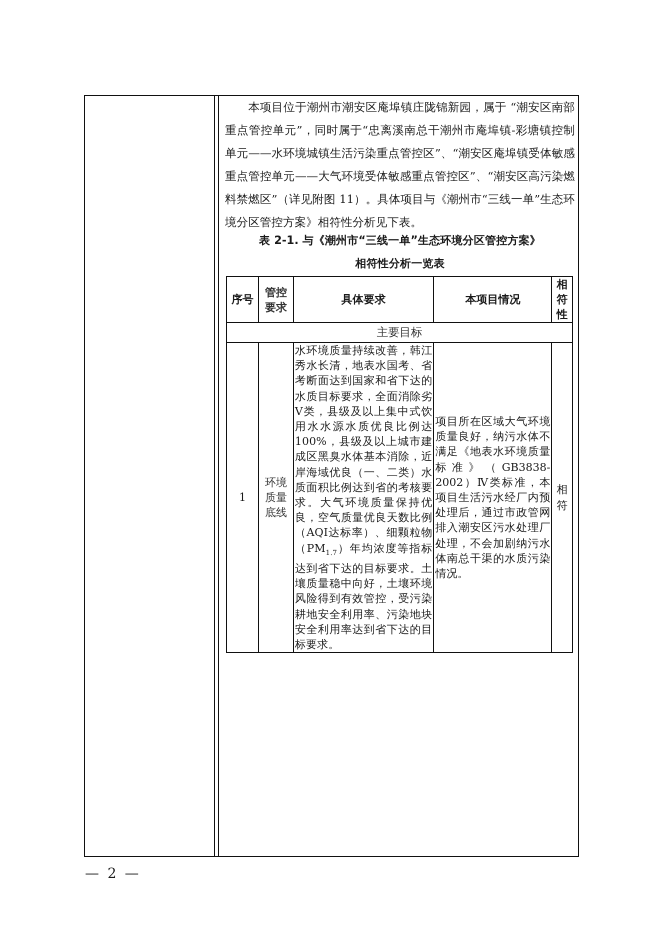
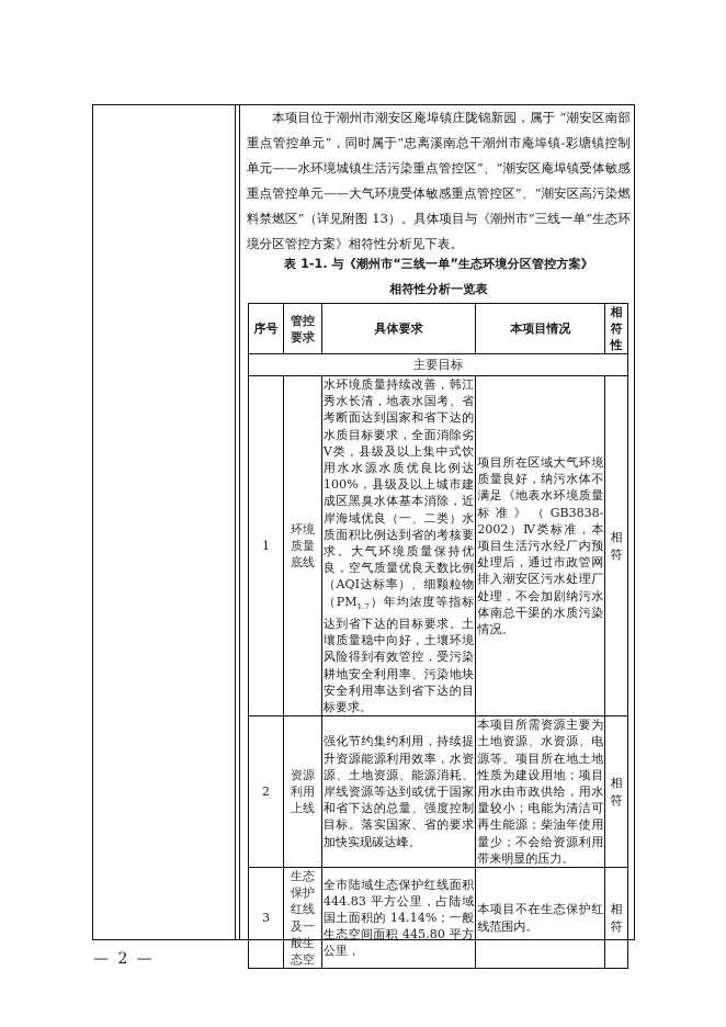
- 本项目位于潮州市潮安区庵埠镇庄陇锦新园，属于 “潮安区南部重点管控单元”，同时属于“忠离溪南总干潮州市庵埠镇-彩塘镇控制单元——水环境城镇生活污染重点管控区”、“潮安区庵埠镇受体敏感重点管控单元——大气环境受体敏感重点管控区”、“潮安区高污染燃料禁燃区”（详见附图 11）。具体项目与《潮州市“三线一单”生态环境分区管控方案》相符性分析见下表。
+ 本项目位于潮州市潮安区庵埠镇庄陇锦新园，属于 “潮安区南部重点管控单元”，同时属于“忠离溪南总干潮州市庵埠镇-彩塘镇控制单元——水环境城镇生活污染重点管控区”、“潮安区庵埠镇受体敏感重点管控单元——大气环境受体敏感重点管控区”、“潮安区高污染燃料禁燃区”（详见附图 13）。具体项目与《潮州市“三线一单”生态环境分区管控方案》相符性分析见下表。
- 表 2-1. 与《潮州市“三线一单”生态环境分区管控方案》
+ 表 1-1. 与《潮州市“三线一单”生态环境分区管控方案》
  相符性分析一览表
  序号	管控要求	具体要求	本项目情况	相符性
  主要目标
  1	环境质量底线	水环境质量持续改善，韩江秀水长清，地表水国考、省考断面达到国家和省下达的水质目标要求，全面消除劣Ⅴ类，县级及以上集中式饮用水水源水质优良比例达100%，县级及以上城市建成区黑臭水体基本消除，近岸海域优良（一、二类）水质面积比例达到省的考核要求。大气环境质量保持优良，空气质量优良天数比例（AQI达标率）、细颗粒物（PM1.7）年均浓度等指标达到省下达的目标要求。土壤质量稳中向好，土壤环境风险得到有效管控，受污染耕地安全利用率、污染地块安全利用率达到省下达的目标要求。	项目所在区域大气环境质量良好，纳污水体不满足《地表水环境质量标准》（GB3838-2002）Ⅳ类标准，本项目生活污水经厂内预处理后，通过市政管网排入潮安区污水处理厂处理，不会加剧纳污水体南总干渠的水质污染情况。	相符
+ 2	资源利用上线	强化节约集约利用，持续提升资源能源利用效率，水资源、土地资源、能源消耗、岸线资源等达到或优于国家和省下达的总量、强度控制目标。落实国家、省的要求加快实现碳达峰。	本项目所需资源主要为土地资源、水资源、电源等。项目所在地土地性质为建设用地；项目用水由市政供给，用水量较小；电能为清洁可再生能源；柴油年使用量少；不会给资源利用带来明显的压力。	相符
+ 3	生态保护红线及一般生态空	全市陆域生态保护红线面积444.83 平方公里，占陆域国土面积的 14.14%；一般生态空间面积 445.80 平方公里，	本项目不在生态保护红线范围内。	相符
  — 2 —
